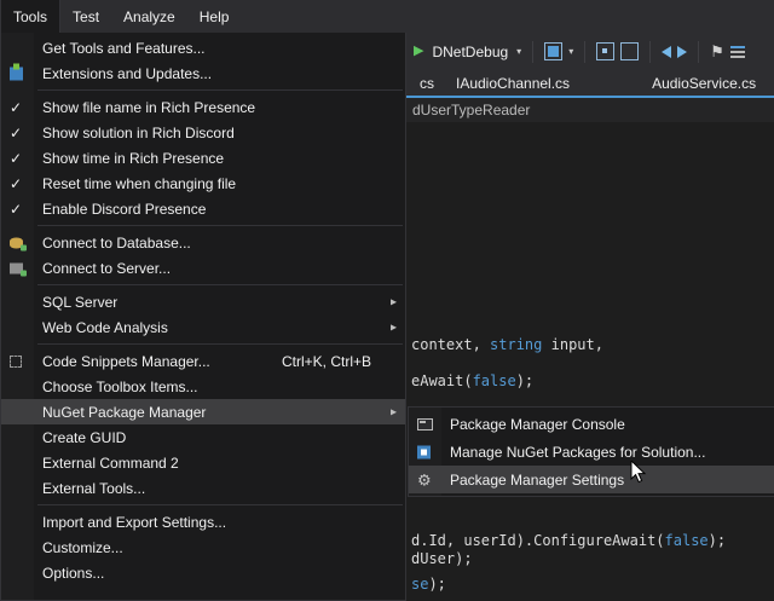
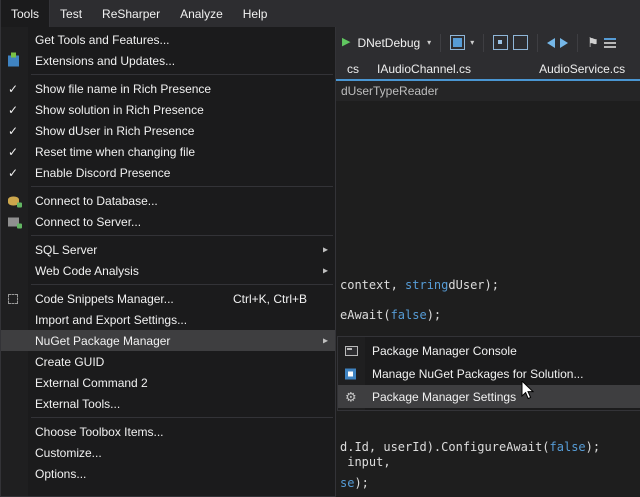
  Tools
  Test
+ ReSharper
  Analyze
  Help
  ▶
  DNetDebug
  ▾
  ▾
  ⚑
  cs
  IAudioChannel.cs
  AudioService.cs
  dUserTypeReader
- context, string input,
+ context, stringdUser);
  eAwait(false);
  d.Id, userId).ConfigureAwait(false);
- dUser);
+ input,
  se);
  Get Tools and Features...
  Extensions and Updates...
  ✓
  Show file name in Rich Presence
  ✓
- Show solution in Rich Discord
+ Show solution in Rich Presence
  ✓
- Show time in Rich Presence
+ Show dUser in Rich Presence
  ✓
  Reset time when changing file
  ✓
  Enable Discord Presence
  Connect to Database...
  Connect to Server...
  SQL Server
  ▸
  Web Code Analysis
  ▸
  Code Snippets Manager...
  Ctrl+K, Ctrl+B
- Choose Toolbox Items...
+ Import and Export Settings...
  NuGet Package Manager
  ▸
  Create GUID
  External Command 2
  External Tools...
- Import and Export Settings...
+ Choose Toolbox Items...
  Customize...
  Options...
  Package Manager Console
  Manage NuGet Packages for Solution...
  ⚙
  Package Manager Settings
